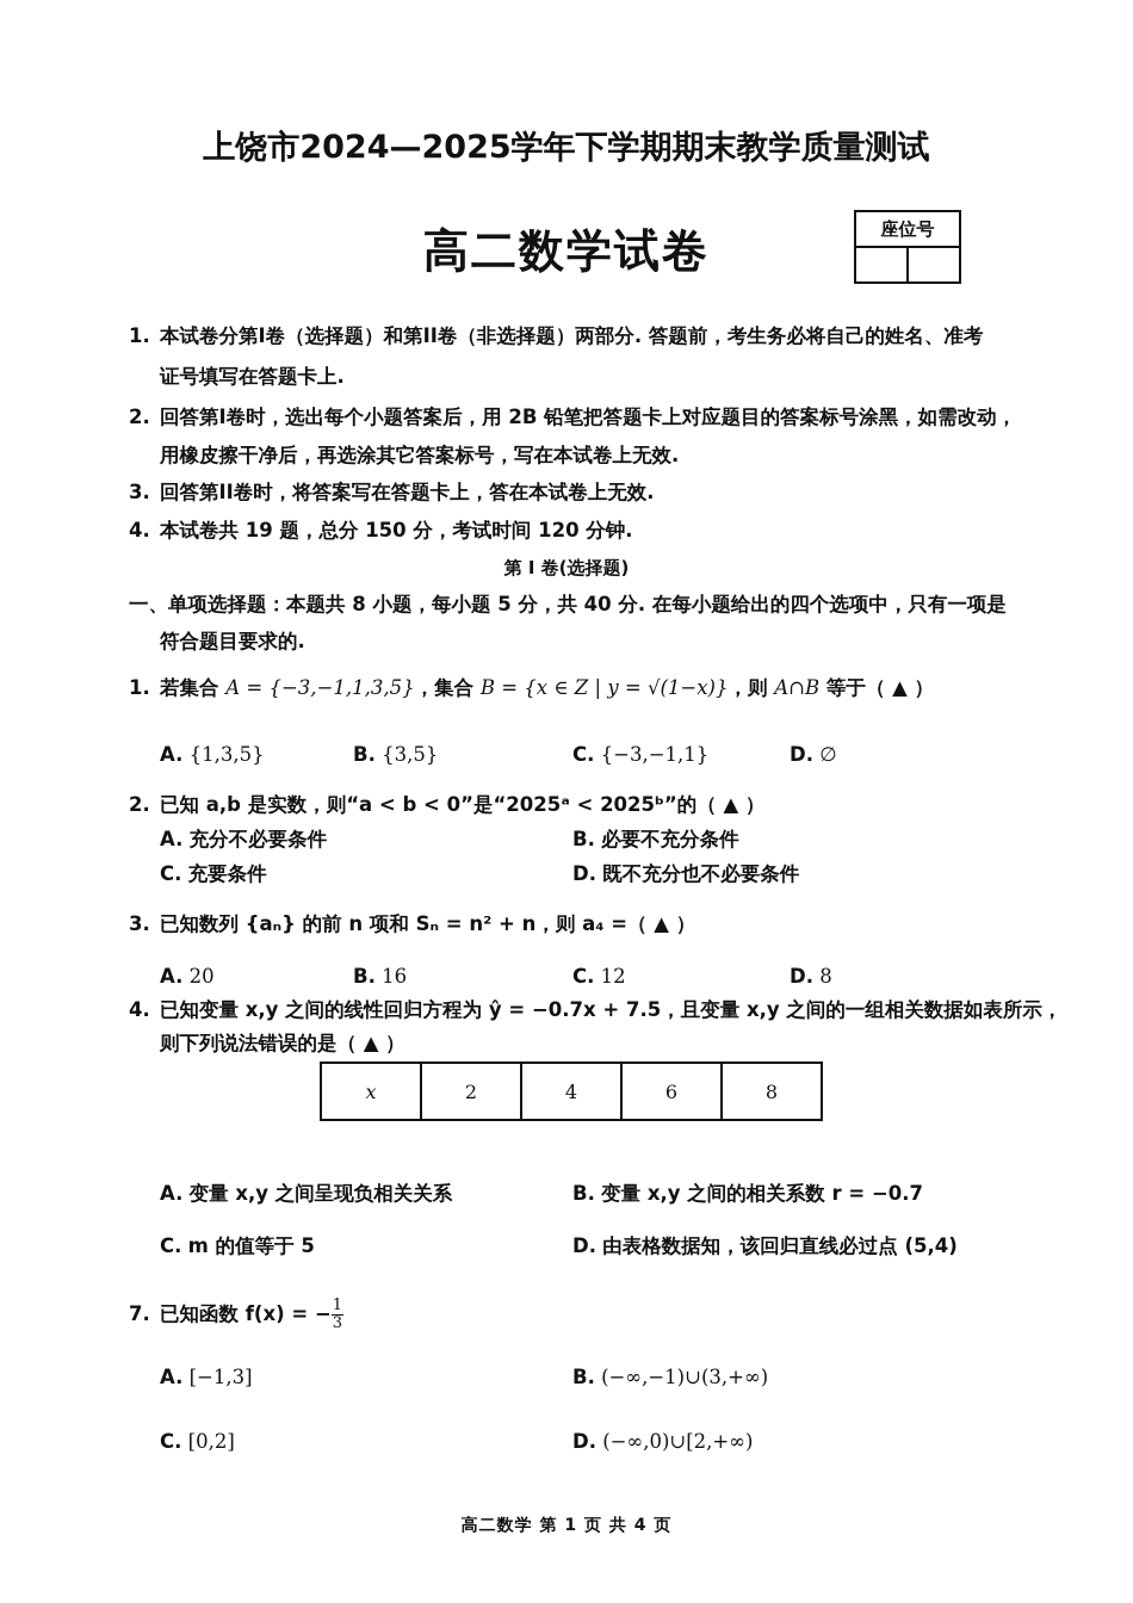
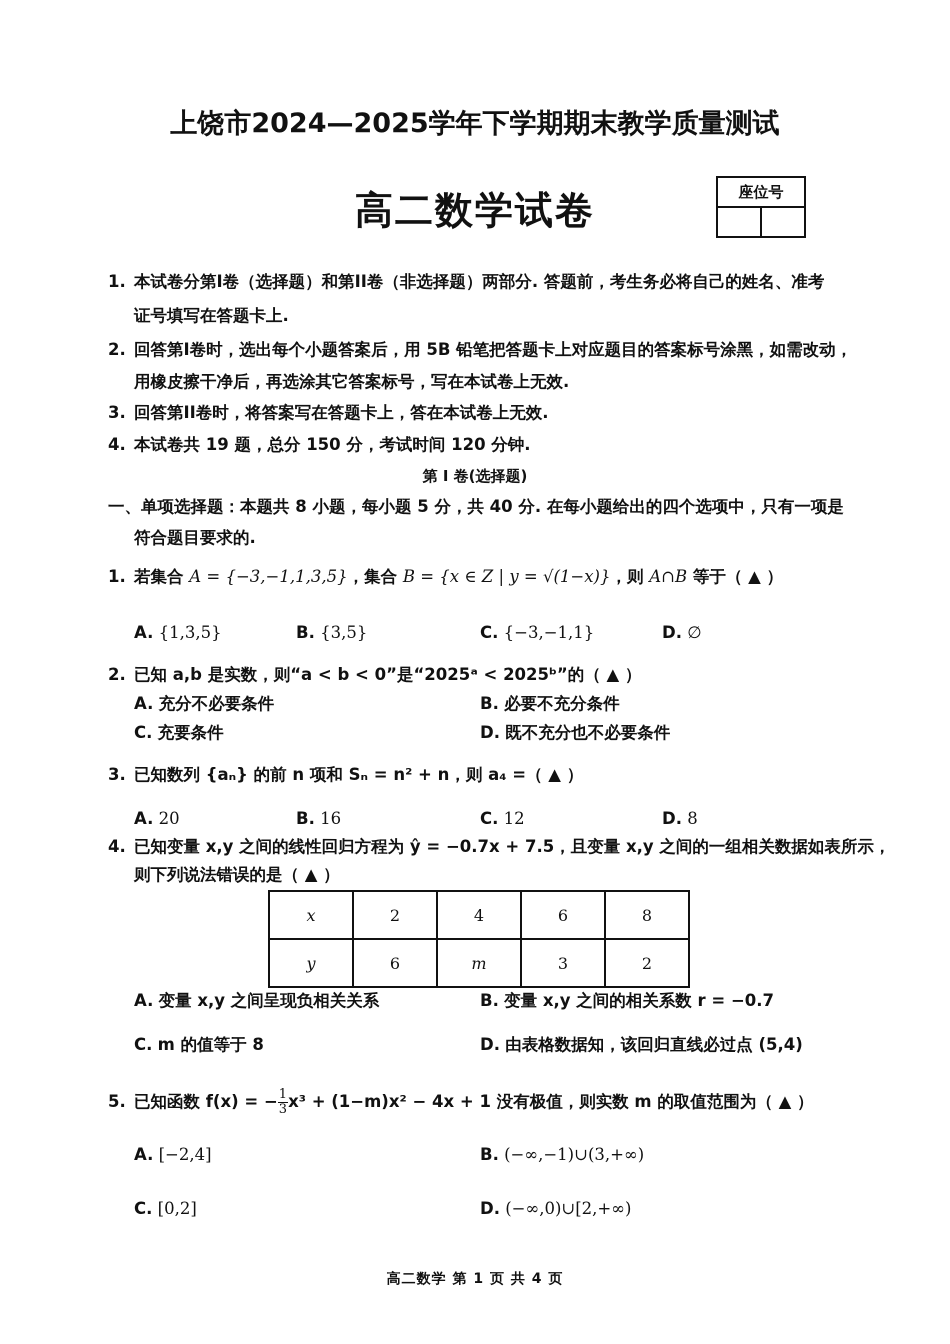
  上饶市2024—2025学年下学期期末教学质量测试
  高二数学试卷
  座位号
  1. 本试卷分第I卷（选择题）和第II卷（非选择题）两部分. 答题前，考生务必将自己的姓名、准考
  证号填写在答题卡上.
- 2. 回答第I卷时，选出每个小题答案后，用 2B 铅笔把答题卡上对应题目的答案标号涂黑，如需改动，
+ 2. 回答第I卷时，选出每个小题答案后，用 5B 铅笔把答题卡上对应题目的答案标号涂黑，如需改动，
  用橡皮擦干净后，再选涂其它答案标号，写在本试卷上无效.
  3. 回答第II卷时，将答案写在答题卡上，答在本试卷上无效.
  4. 本试卷共 19 题，总分 150 分，考试时间 120 分钟.
  第 I 卷(选择题)
  一、单项选择题：本题共 8 小题，每小题 5 分，共 40 分. 在每小题给出的四个选项中，只有一项是
  符合题目要求的.
  1. 若集合 A = {−3,−1,1,3,5}，集合 B = {x ∈ Z | y = √(1−x)}，则 A∩B 等于（ ▲ ）
  A. {1,3,5}
  B. {3,5}
  C. {−3,−1,1}
  D. ∅
  2. 已知 a,b 是实数，则“a < b < 0”是“2025ᵃ < 2025ᵇ”的（ ▲ ）
  A. 充分不必要条件
  B. 必要不充分条件
  C. 充要条件
  D. 既不充分也不必要条件
  3. 已知数列 {aₙ} 的前 n 项和 Sₙ = n² + n，则 a₄ =（ ▲ ）
  A. 20
  B. 16
  C. 12
  D. 8
  4. 已知变量 x,y 之间的线性回归方程为 ŷ = −0.7x + 7.5，且变量 x,y 之间的一组相关数据如表所示，
  则下列说法错误的是（ ▲ ）
  x	2	4	6	8
+ y	6	m	3	2
  A. 变量 x,y 之间呈现负相关关系
  B. 变量 x,y 之间的相关系数 r = −0.7
- C. m 的值等于 5
+ C. m 的值等于 8
  D. 由表格数据知，该回归直线必过点 (5,4)
- 7. 已知函数 f(x) = −
+ 5. 已知函数 f(x) = −
  1
  3
+ x³ + (1−m)x² − 4x + 1 没有极值，则实数 m 的取值范围为（ ▲ ）
- A. [−1,3]
+ A. [−2,4]
  B. (−∞,−1)∪(3,+∞)
  C. [0,2]
  D. (−∞,0)∪[2,+∞)
  高二数学 第 1 页 共 4 页
